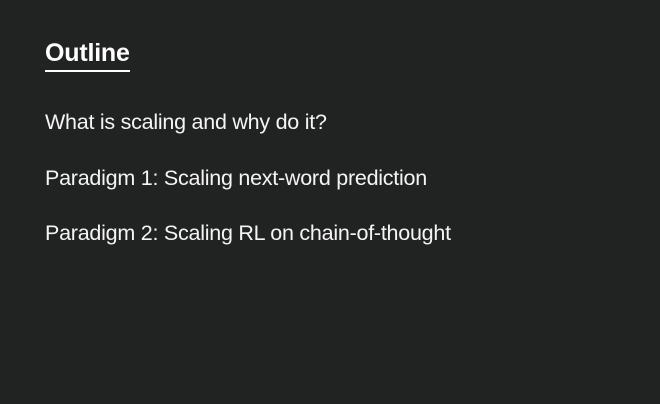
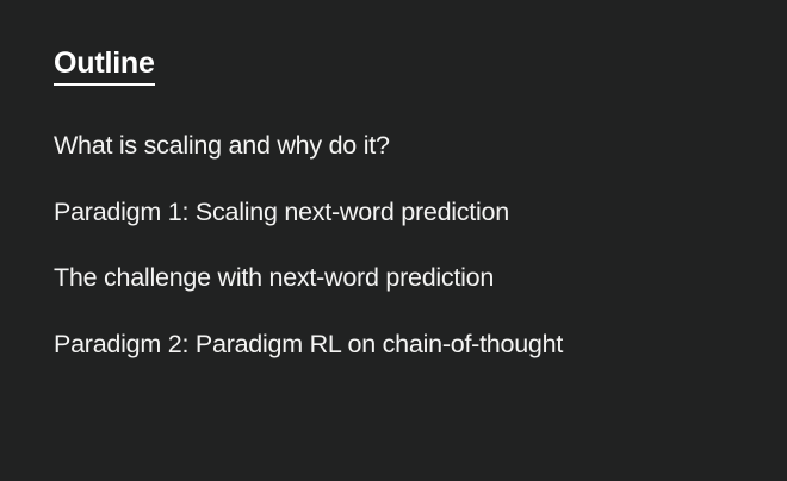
  Outline
  What is scaling and why do it?
  Paradigm 1: Scaling next-word prediction
+ The challenge with next-word prediction
- Paradigm 2: Scaling RL on chain-of-thought
+ Paradigm 2: Paradigm RL on chain-of-thought
